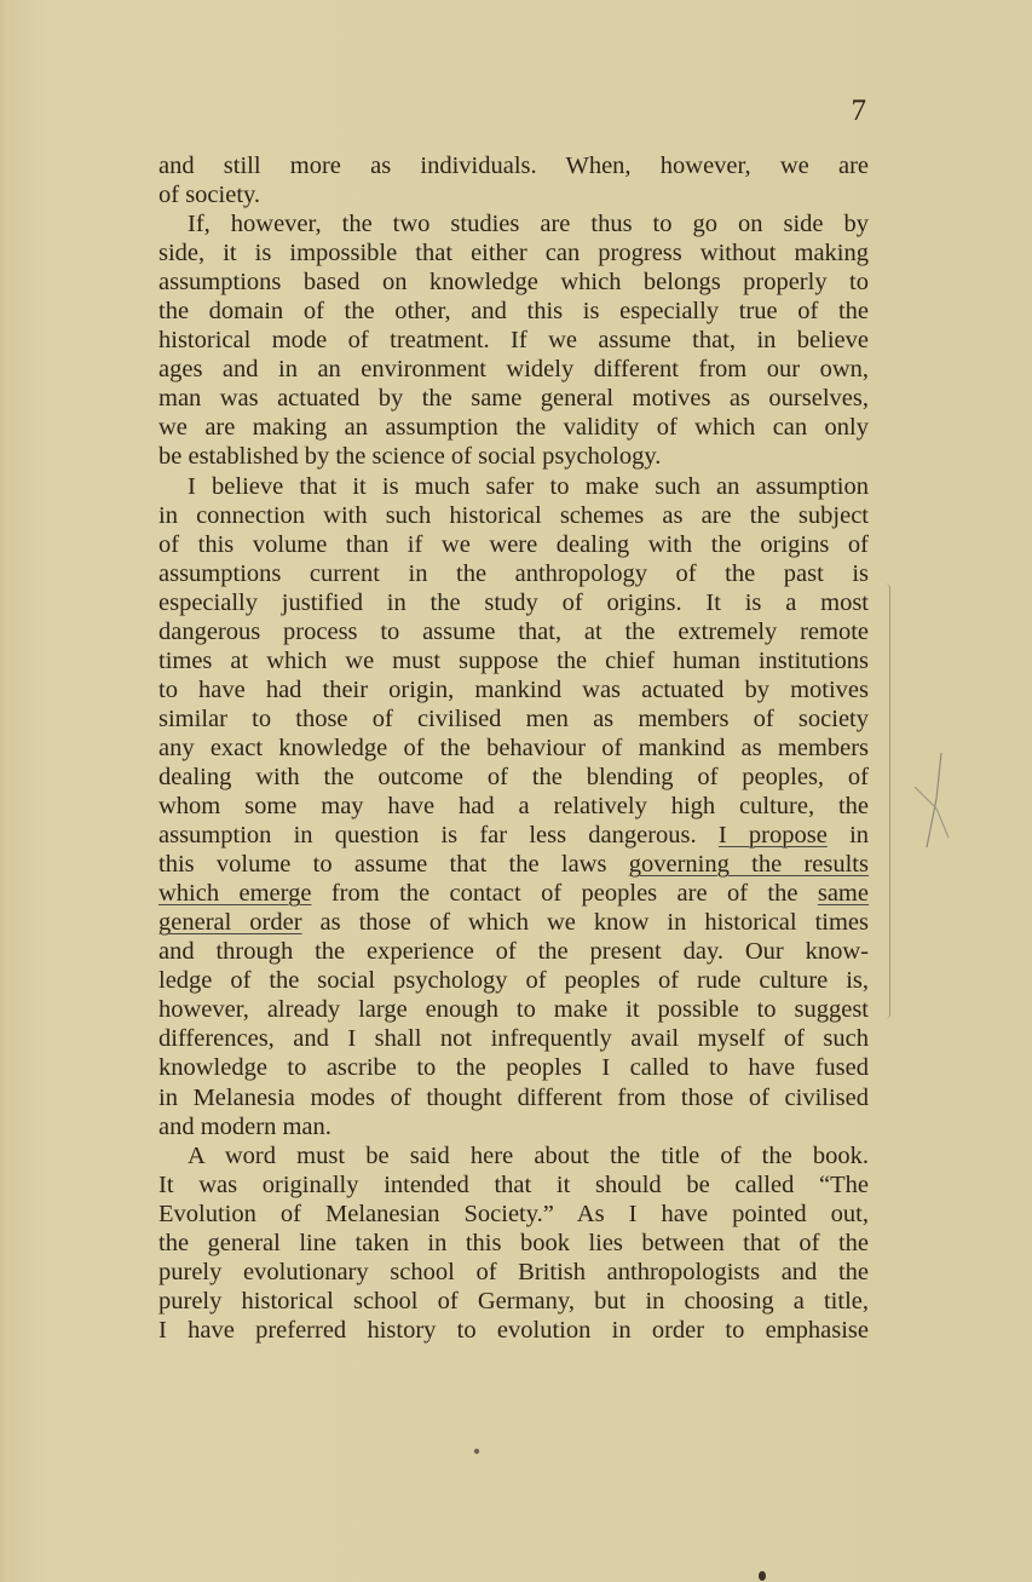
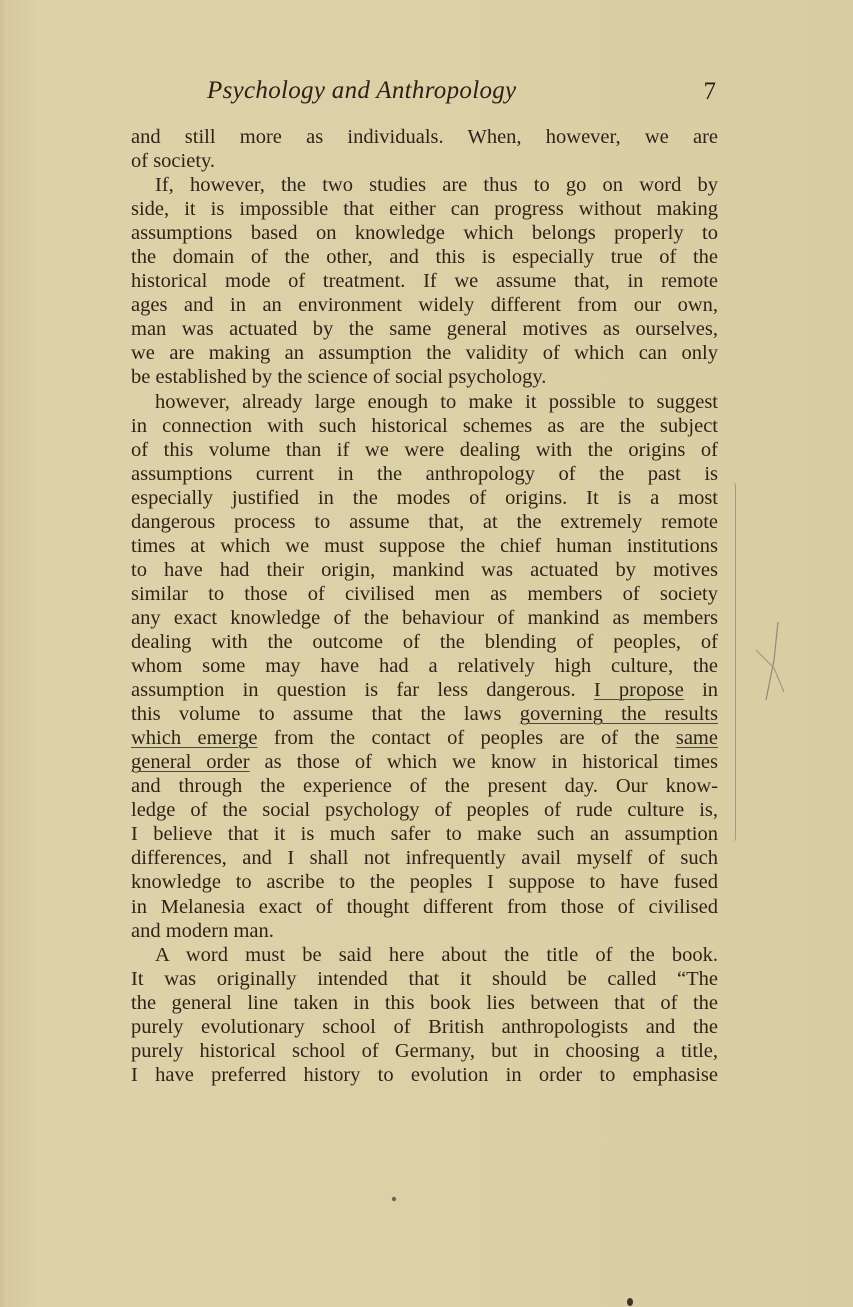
+ Psychology and Anthropology
  7
  and still more as individuals. When, however, we are
  of society.
- If, however, the two studies are thus to go on side by
+ If, however, the two studies are thus to go on word by
  side, it is impossible that either can progress without making
  assumptions based on knowledge which belongs properly to
  the domain of the other, and this is especially true of the
- historical mode of treatment. If we assume that, in believe
+ historical mode of treatment. If we assume that, in remote
  ages and in an environment widely different from our own,
  man was actuated by the same general motives as ourselves,
  we are making an assumption the validity of which can only
  be established by the science of social psychology.
- I believe that it is much safer to make such an assumption
+ however, already large enough to make it possible to suggest
  in connection with such historical schemes as are the subject
  of this volume than if we were dealing with the origins of
  assumptions current in the anthropology of the past is
- especially justified in the study of origins. It is a most
+ especially justified in the modes of origins. It is a most
  dangerous process to assume that, at the extremely remote
  times at which we must suppose the chief human institutions
  to have had their origin, mankind was actuated by motives
  similar to those of civilised men as members of society
  any exact knowledge of the behaviour of mankind as members
  dealing with the outcome of the blending of peoples, of
  whom some may have had a relatively high culture, the
  assumption in question is far less dangerous. I propose in
  this volume to assume that the laws governing the results
  which emerge from the contact of peoples are of the same
  general order as those of which we know in historical times
  and through the experience of the present day. Our know-
  ledge of the social psychology of peoples of rude culture is,
- however, already large enough to make it possible to suggest
+ I believe that it is much safer to make such an assumption
  differences, and I shall not infrequently avail myself of such
- knowledge to ascribe to the peoples I called to have fused
+ knowledge to ascribe to the peoples I suppose to have fused
- in Melanesia modes of thought different from those of civilised
+ in Melanesia exact of thought different from those of civilised
  and modern man.
  A word must be said here about the title of the book.
  It was originally intended that it should be called “The
- Evolution of Melanesian Society.” As I have pointed out,
  the general line taken in this book lies between that of the
  purely evolutionary school of British anthropologists and the
  purely historical school of Germany, but in choosing a title,
  I have preferred history to evolution in order to emphasise
